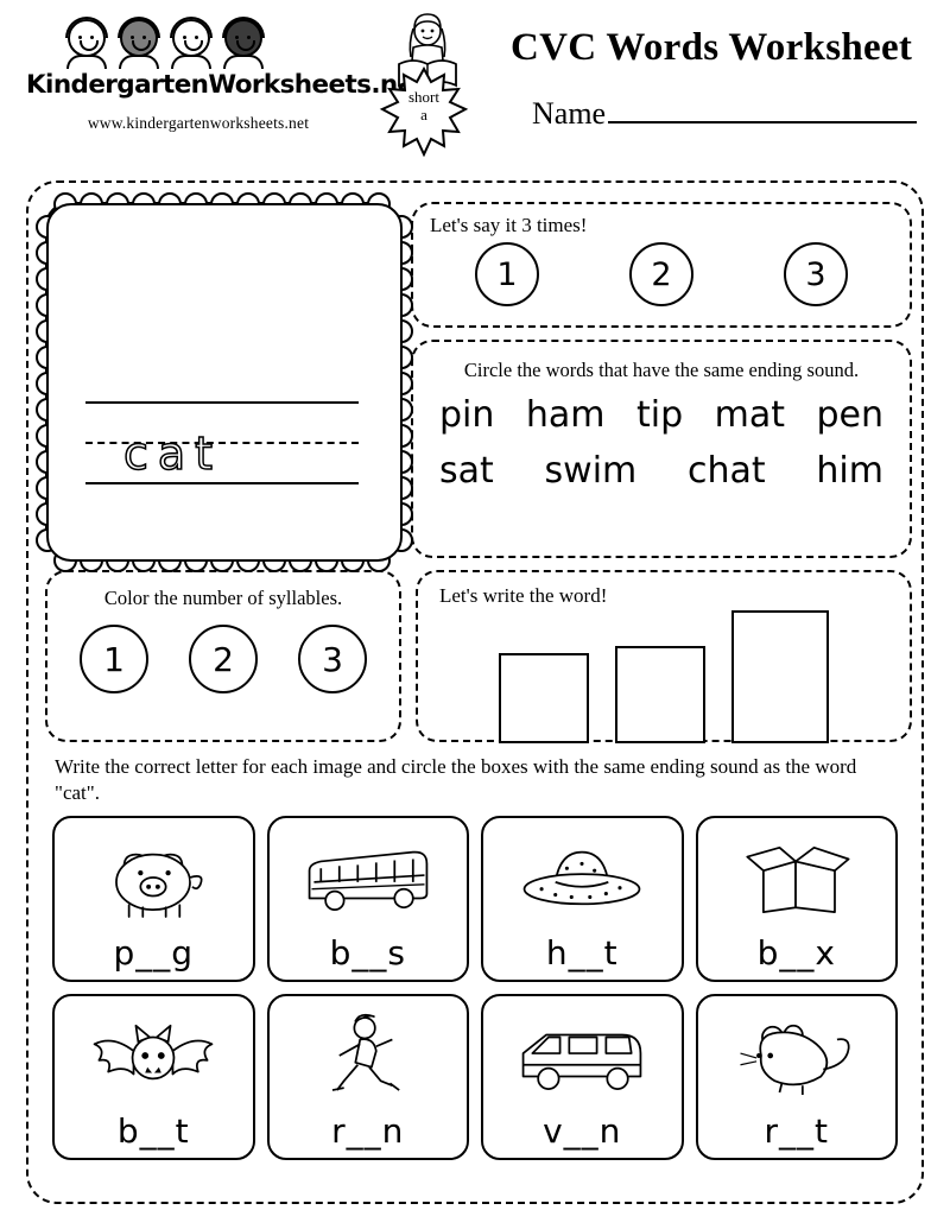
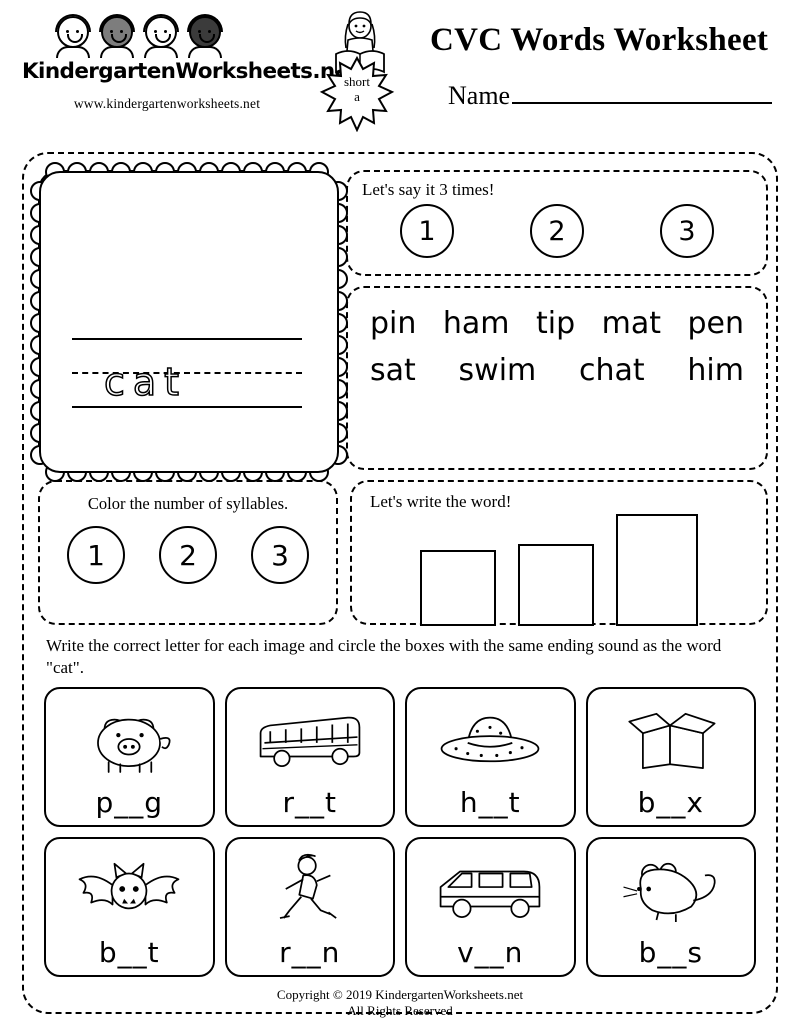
  KindergartenWorksheets
  www.kindergartenworksheets.net
  short
  a
  CVC Words Worksheet
  Name
  cat
  Let's say it 3 times!
  1
  2
  3
- Circle the words that have the same ending sound.
  pin
  ham
  tip
  mat
  pen
  sat
  swim
  chat
  him
  Color the number of syllables.
  1
  2
  3
  Let's write the word!
  Write the correct letter for each image and circle the boxes with the same ending sound as the word "cat".
  p__g
- b__s
+ r__t
  h__t
  b__x
  b__t
  r__n
  v__n
- r__t
+ b__s
+ Copyright © 2019 KindergartenWorksheets.net
+ All Rights Reserved
